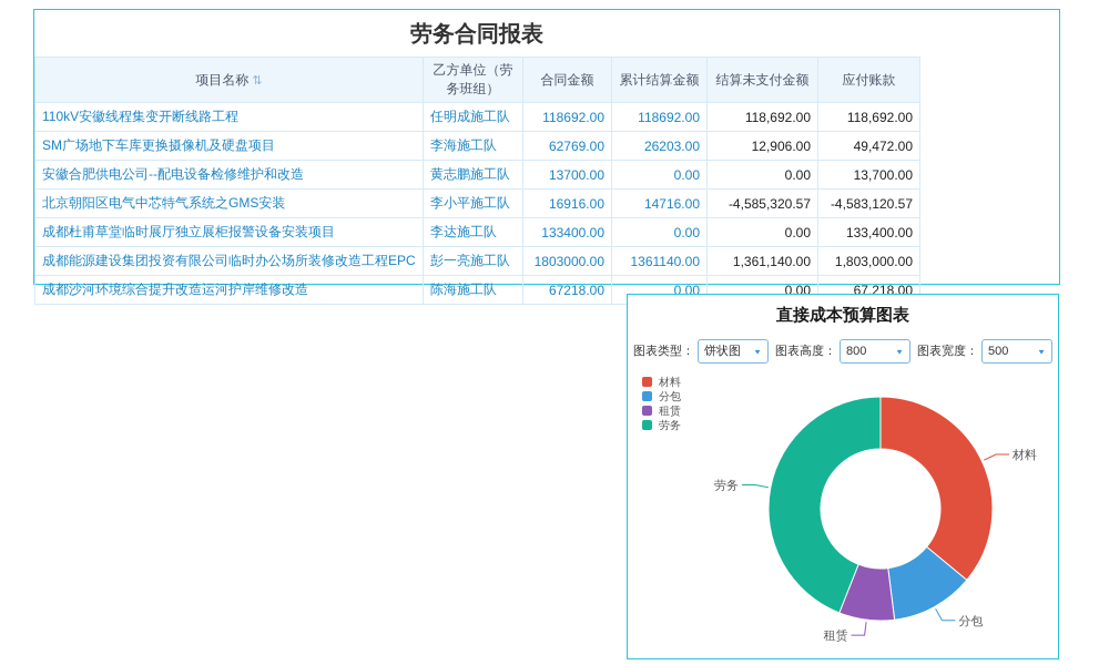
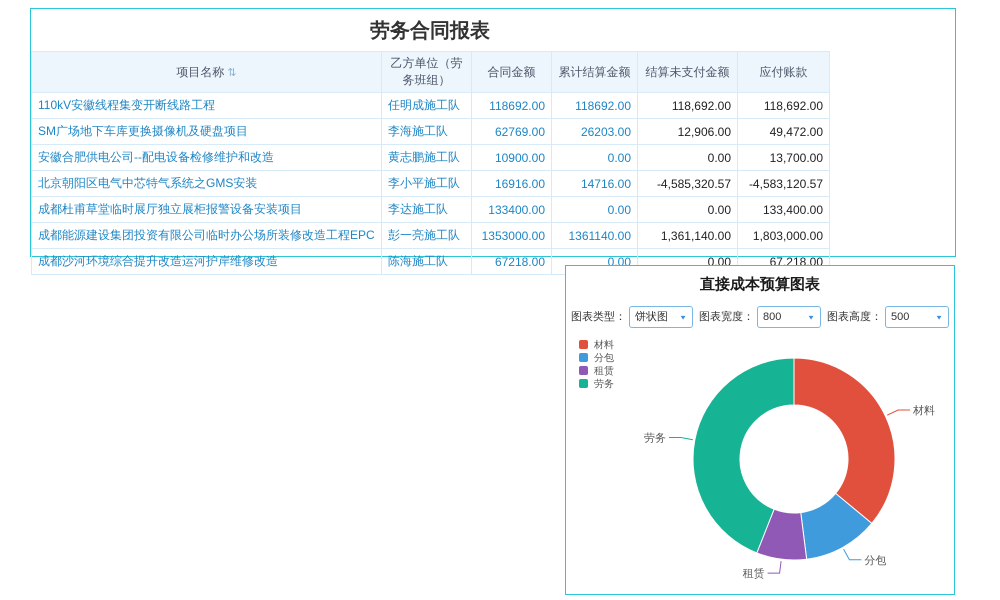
  劳务合同报表
  项目名称 ⇅	乙方单位（劳务班组）	合同金额	累计结算金额	结算未支付金额	应付账款
  110kV安徽线程集变开断线路工程	任明成施工队	118692.00	118692.00	118,692.00	118,692.00
  SM广场地下车库更换摄像机及硬盘项目	李海施工队	62769.00	26203.00	12,906.00	49,472.00
- 安徽合肥供电公司--配电设备检修维护和改造	黄志鹏施工队	13700.00	0.00	0.00	13,700.00
+ 安徽合肥供电公司--配电设备检修维护和改造	黄志鹏施工队	10900.00	0.00	0.00	13,700.00
  北京朝阳区电气中芯特气系统之GMS安装	李小平施工队	16916.00	14716.00	-4,585,320.57	-4,583,120.57
  成都杜甫草堂临时展厅独立展柜报警设备安装项目	李达施工队	133400.00	0.00	0.00	133,400.00
- 成都能源建设集团投资有限公司临时办公场所装修改造工程EPC	彭一亮施工队	1803000.00	1361140.00	1,361,140.00	1,803,000.00
+ 成都能源建设集团投资有限公司临时办公场所装修改造工程EPC	彭一亮施工队	1353000.00	1361140.00	1,361,140.00	1,803,000.00
  成都沙河环境综合提升改造运河护岸维修改造	陈海施工队	67218.00	0.00	0.00	67,218.00
  直接成本预算图表
  图表类型：
  饼状图
- 图表高度：
+ 图表宽度：
  800
- 图表宽度：
+ 图表高度：
  500
  材料
  分包
  租赁
  劳务
  材料
  分包
  租赁
  劳务
